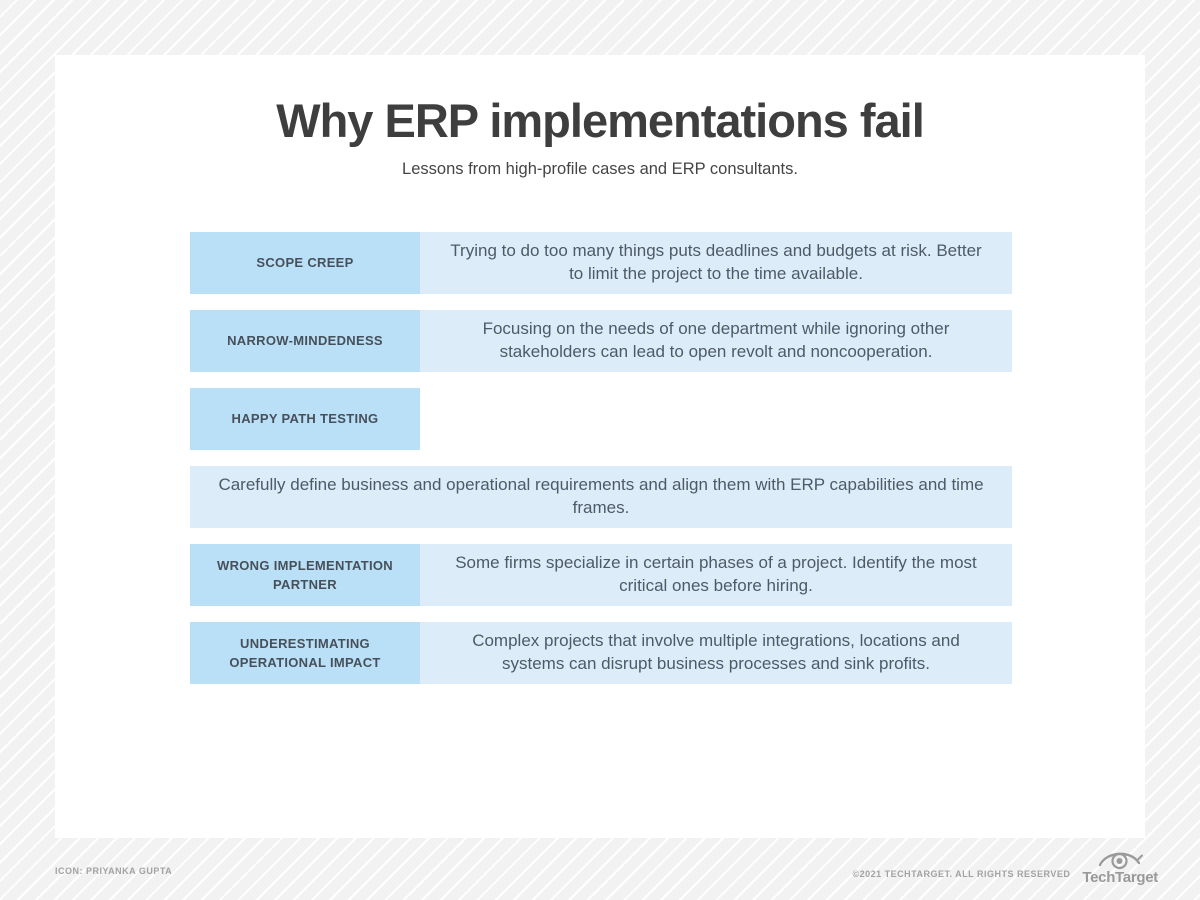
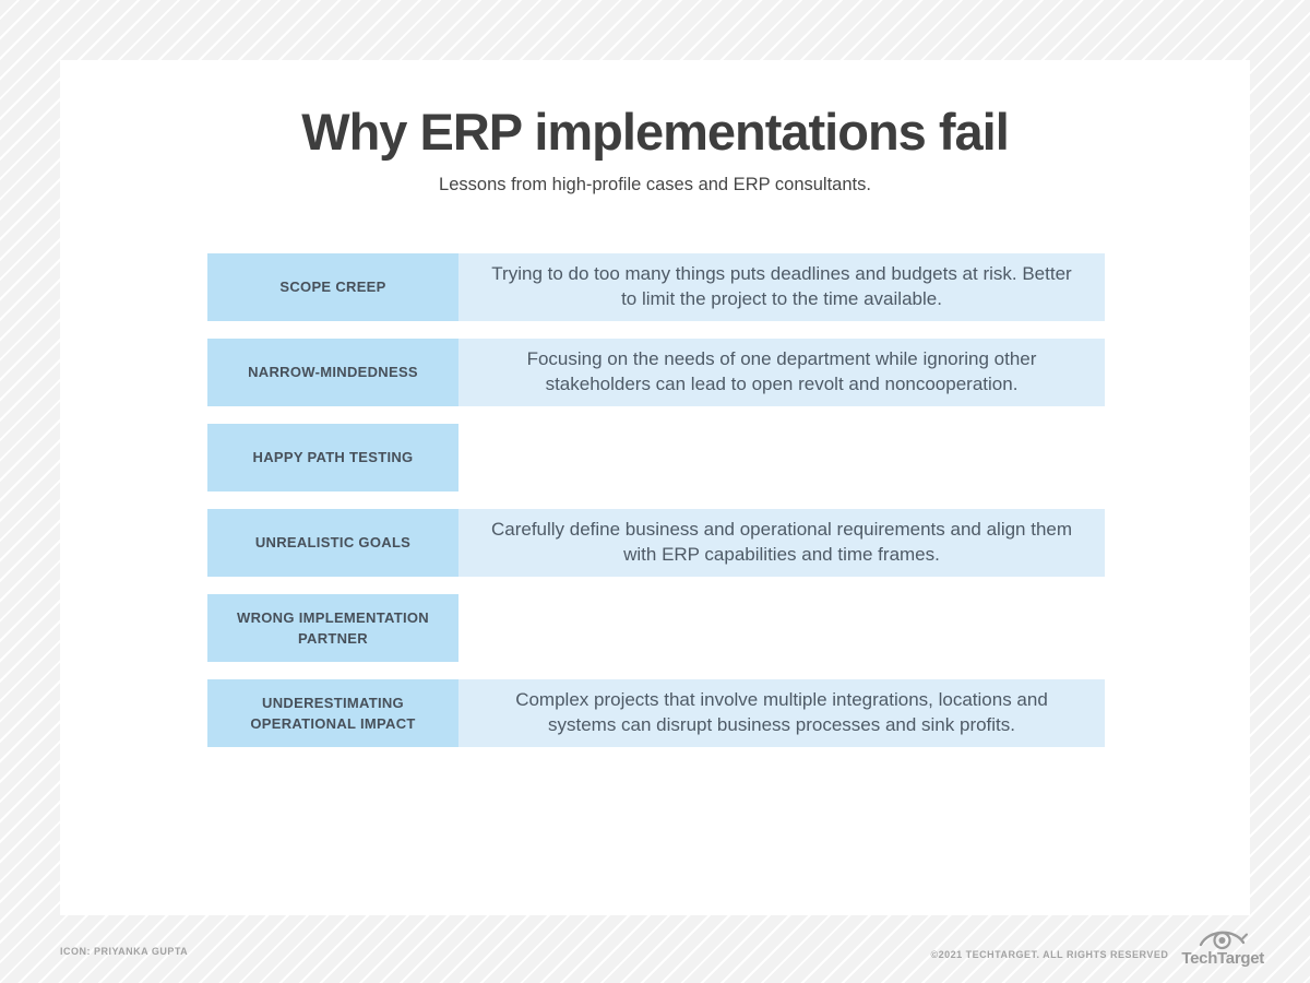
  Why ERP implementations fail
  Lessons from high-profile cases and ERP consultants.
  SCOPE CREEP
  Trying to do too many things puts deadlines and budgets at risk. Better to limit the project to the time available.
  NARROW-MINDEDNESS
  Focusing on the needs of one department while ignoring other stakeholders can lead to open revolt and noncooperation.
  HAPPY PATH TESTING
+ UNREALISTIC GOALS
  Carefully define business and operational requirements and align them with ERP capabilities and time frames.
  WRONG IMPLEMENTATION PARTNER
- Some firms specialize in certain phases of a project. Identify the most critical ones before hiring.
  UNDERESTIMATING OPERATIONAL IMPACT
  Complex projects that involve multiple integrations, locations and systems can disrupt business processes and sink profits.
  ICON: PRIYANKA GUPTA
  ©2021 TECHTARGET. ALL RIGHTS RESERVED
  TechTarget
